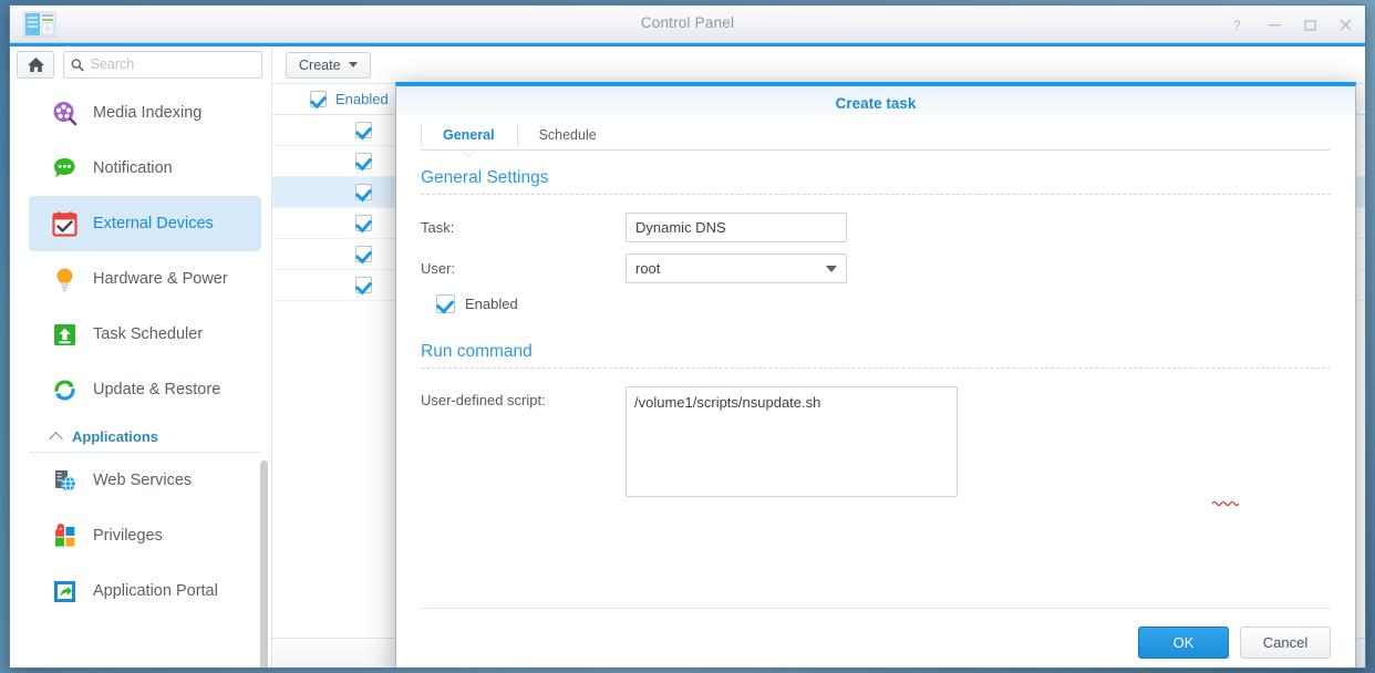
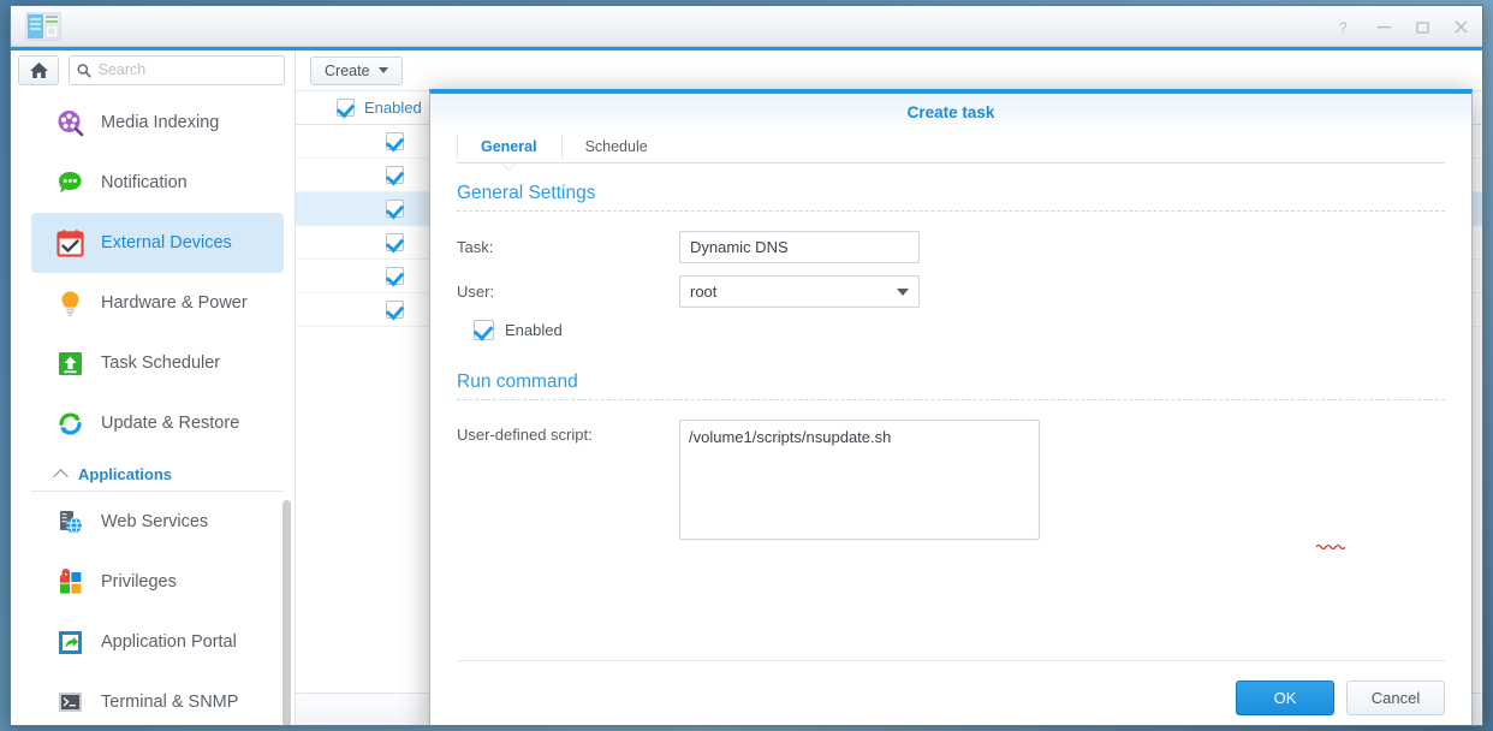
- Control Panel
  ?
  Search
  Media Indexing
  Notification
  External Devices
  Hardware & Power
  Task Scheduler
  Update & Restore
  Applications
  Web Services
  Privileges
  Application Portal
+ Terminal & SNMP
  Create
  Enabled
  Create task
  General
  Schedule
  General Settings
  Task:
  Dynamic DNS
  User:
  root
  Enabled
  Run command
  User-defined script:
  /volume1/scripts/nsupdate.sh
  OK
  Cancel
